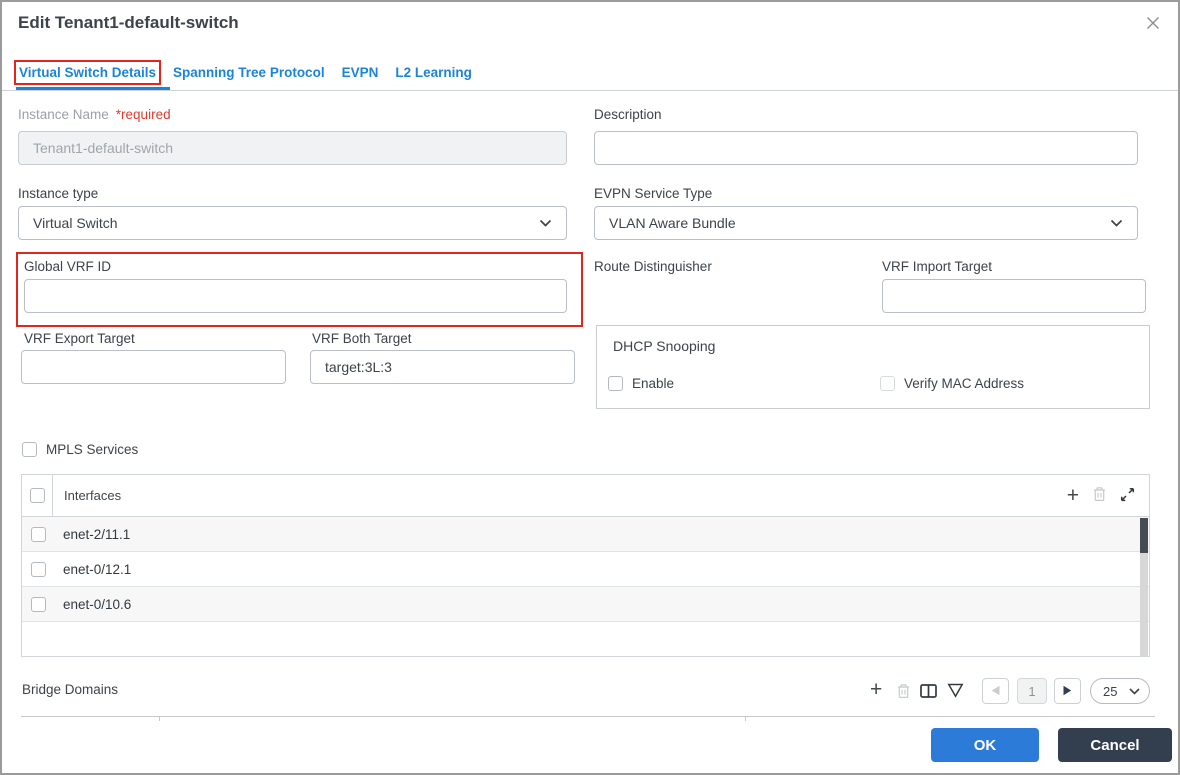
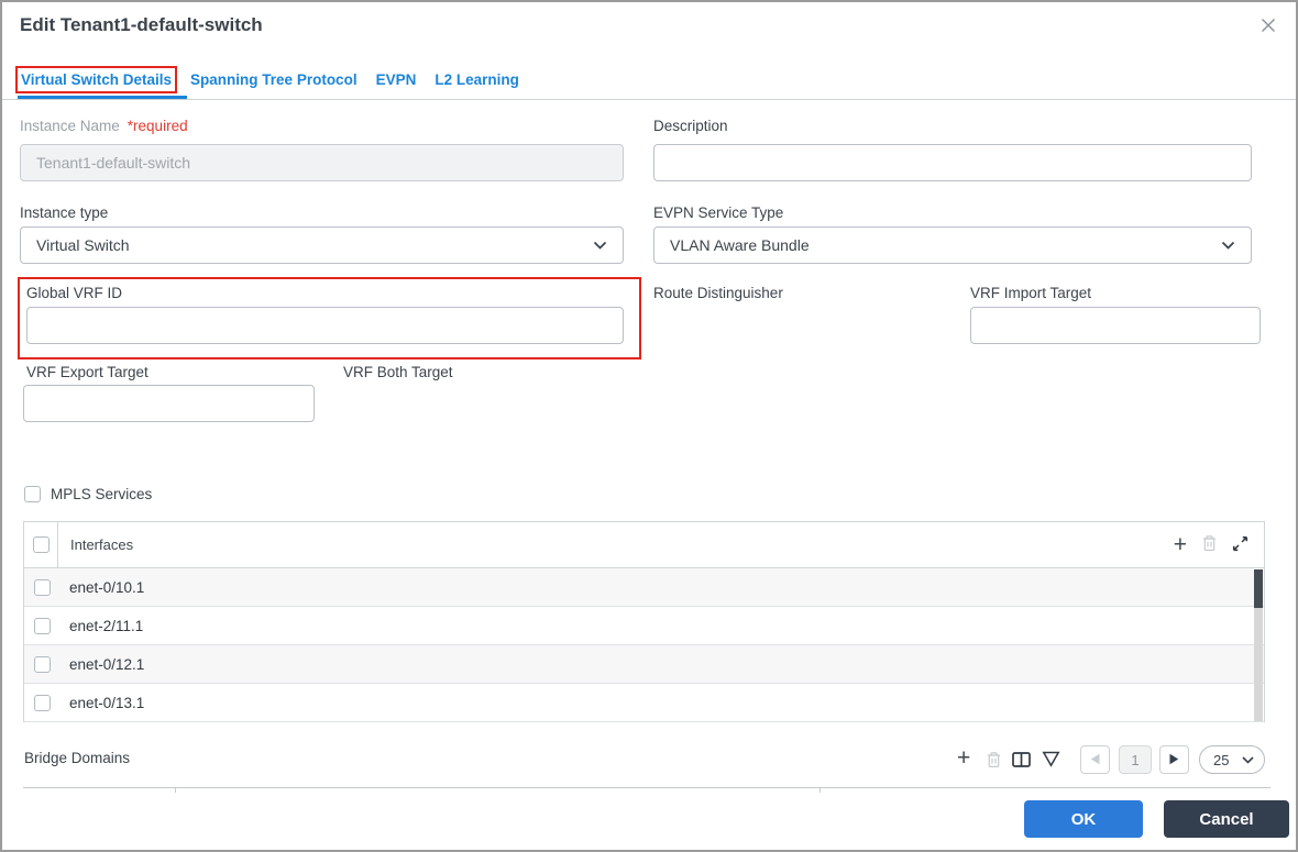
  Edit Tenant1-default-switch
  Virtual Switch Details
  Spanning Tree Protocol
  EVPN
  L2 Learning
  Instance Name *required
  Tenant1-default-switch
  Description
  Instance type
  Virtual Switch
  EVPN Service Type
  VLAN Aware Bundle
  Global VRF ID
  Route Distinguisher
  VRF Import Target
  VRF Export Target
  VRF Both Target
- target:3L:3
- DHCP Snooping
- Enable
- Verify MAC Address
  MPLS Services
  Interfaces
  +
+ enet-0/10.1
  enet-2/11.1
  enet-0/12.1
- enet-0/10.6
+ enet-0/13.1
  Bridge Domains
  +
  1
  25
  OK
  Cancel
